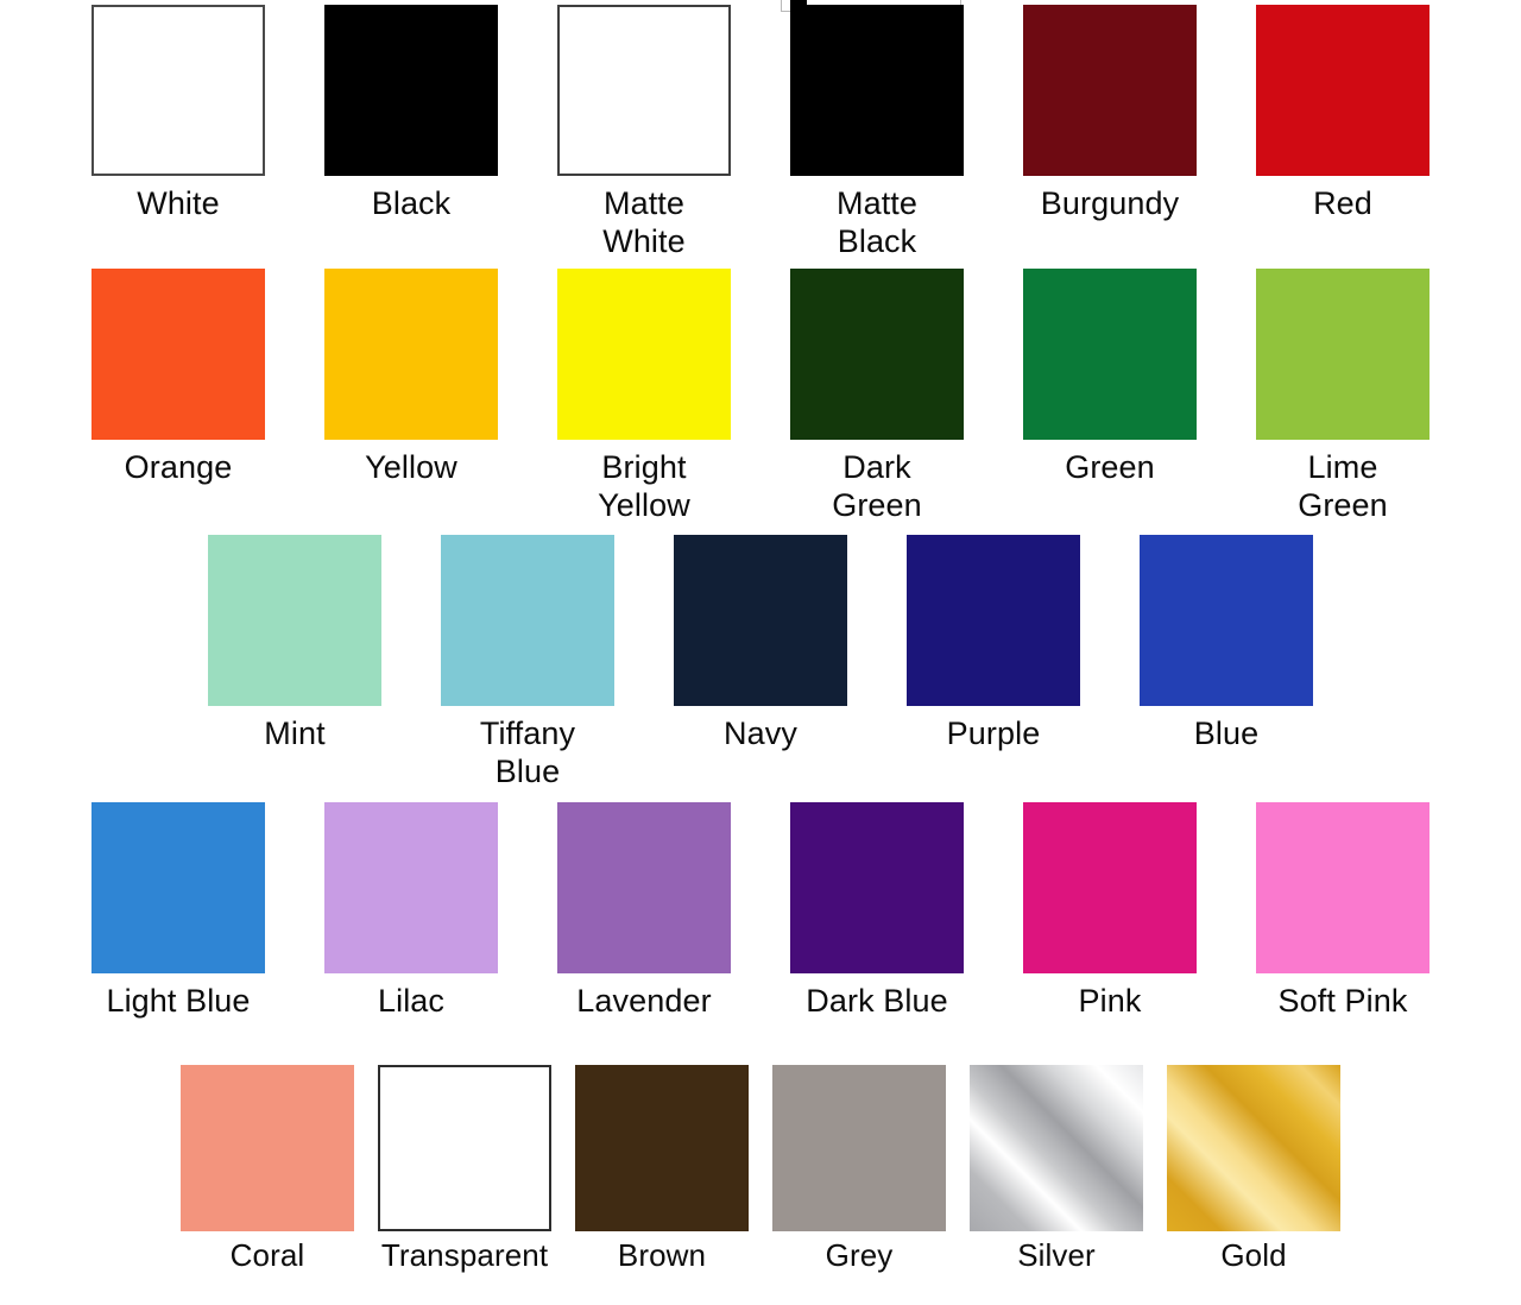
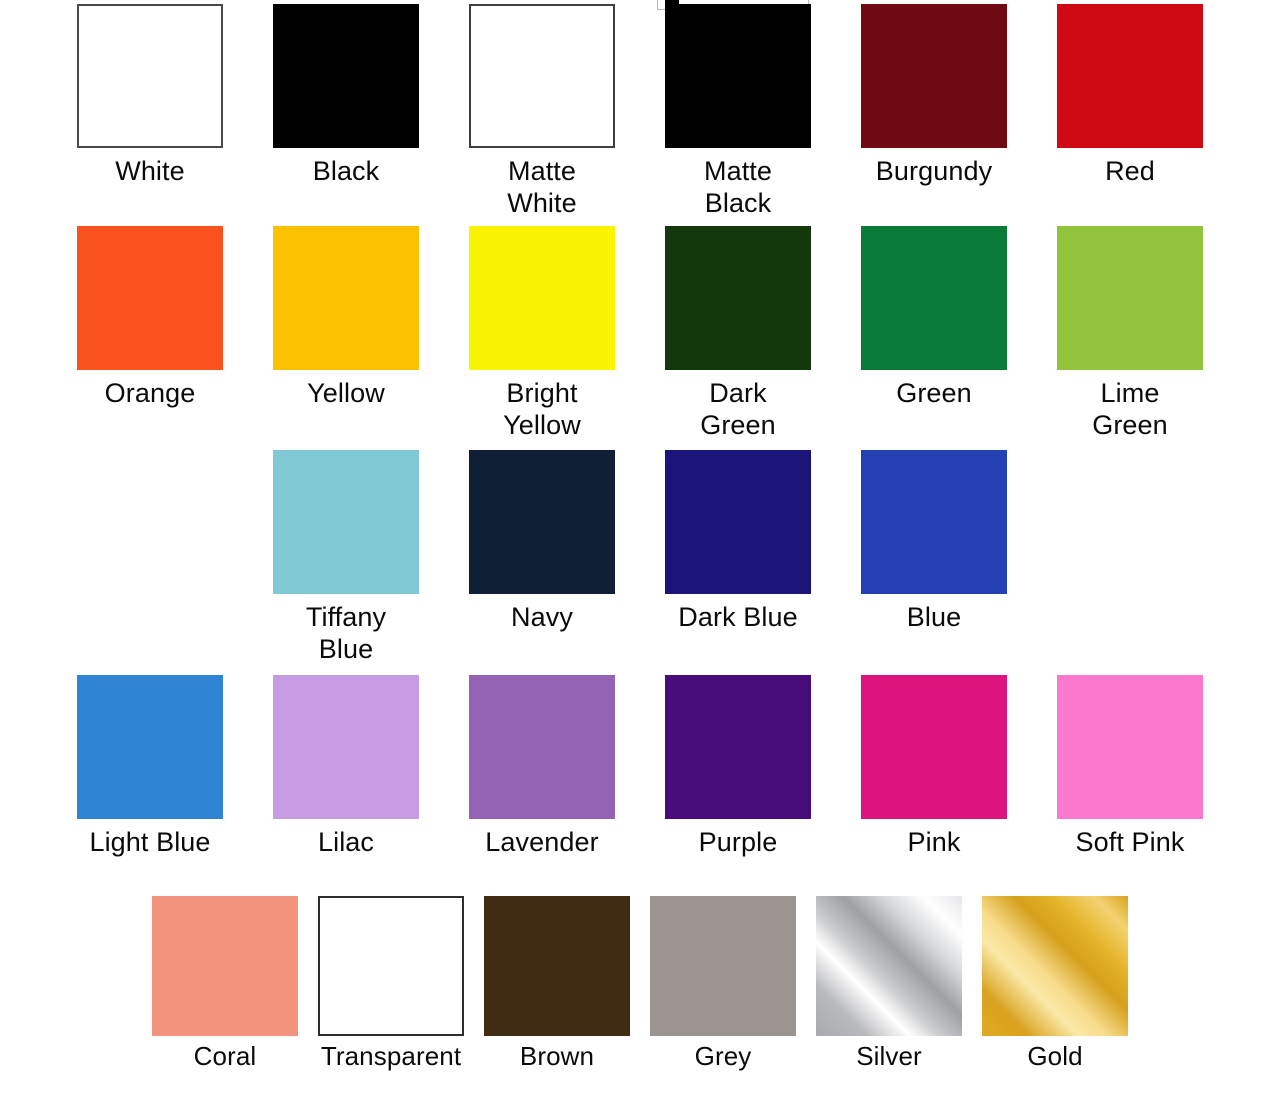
  White
  Black
  Matte
  White
  Matte
  Black
  Burgundy
  Red
  Orange
  Yellow
  Bright
  Yellow
  Dark
  Green
  Green
  Lime
  Green
- Mint
  Tiffany
  Blue
  Navy
- Purple
+ Dark Blue
  Blue
  Light Blue
  Lilac
  Lavender
- Dark Blue
+ Purple
  Pink
  Soft Pink
  Coral
  Transparent
  Brown
  Grey
  Silver
  Gold
